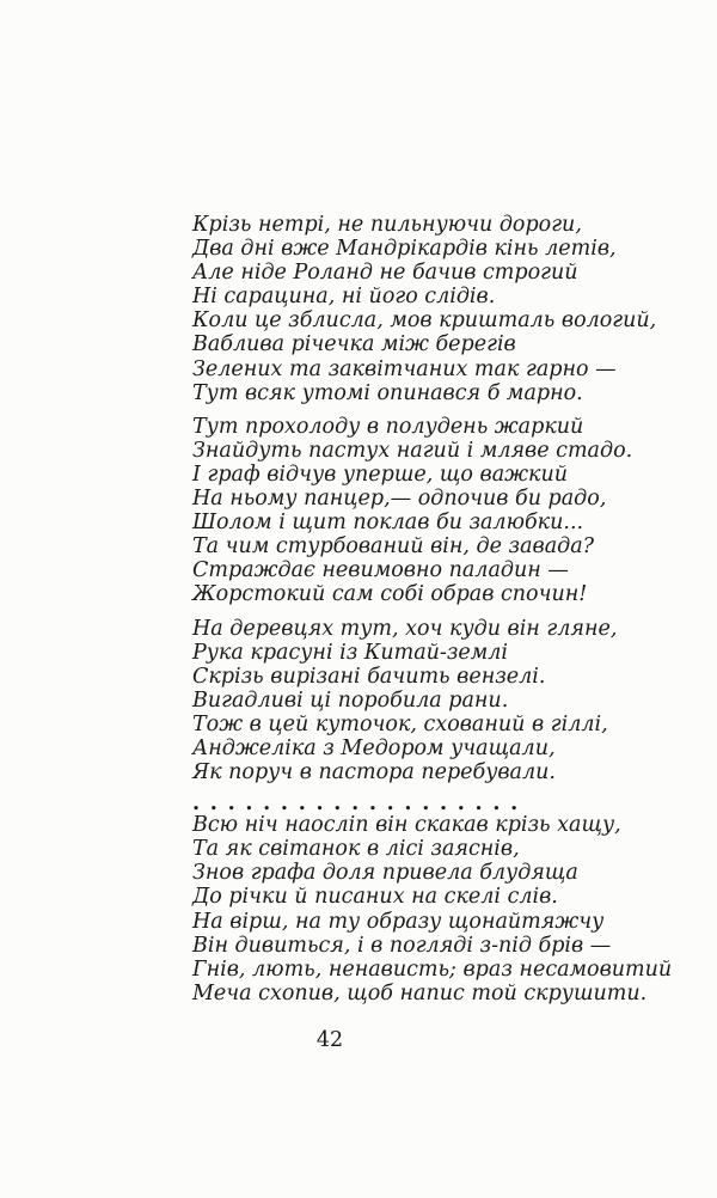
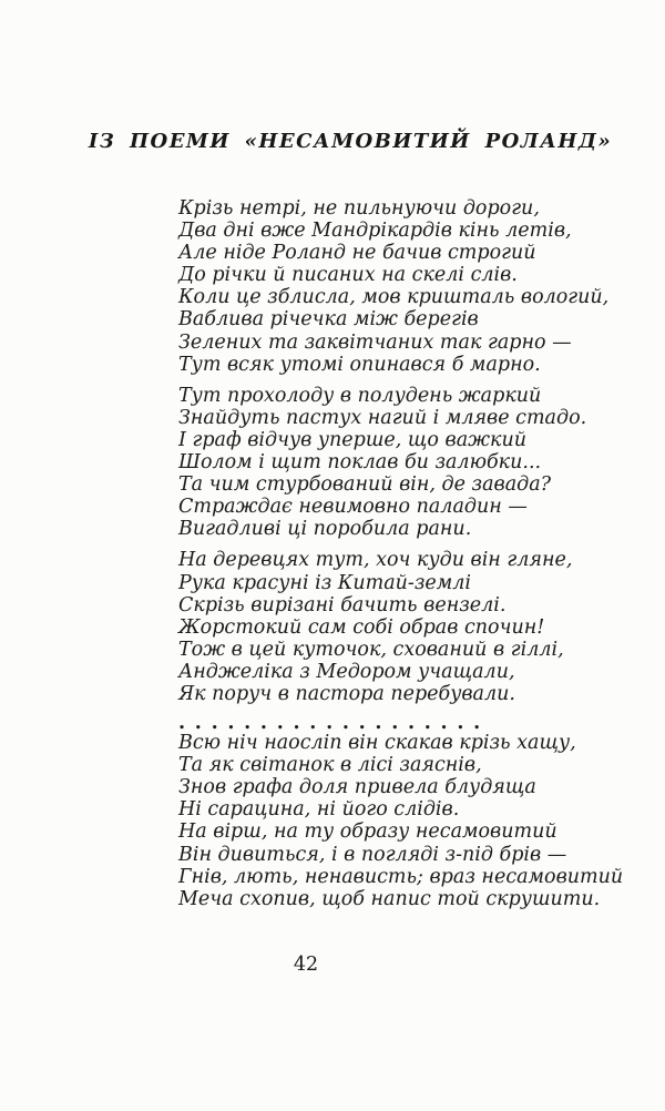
+ ІЗ ПОЕМИ «НЕСАМОВИТИЙ РОЛАНД»
  Крізь нетрі, не пильнуючи дороги,
  Два дні вже Мандрікардів кінь летів,
  Але ніде Роланд не бачив строгий
- Ні сарацина, ні його слідів.
+ До річки й писаних на скелі слів.
  Коли це зблисла, мов кришталь вологий,
  Ваблива річечка між берегів
  Зелених та заквітчаних так гарно —
  Тут всяк утомі опинався б марно.
  Тут прохолоду в полудень жаркий
  Знайдуть пастух нагий і мляве стадо.
  І граф відчув уперше, що важкий
- На ньому панцер,— одпочив би радо,
  Шолом і щит поклав би залюбки...
  Та чим стурбований він, де завада?
  Страждає невимовно паладин —
- Жорстокий сам собі обрав спочин!
+ Вигадливі ці поробила рани.
  На деревцях тут, хоч куди він гляне,
  Рука красуні із Китай-землі
  Скрізь вирізані бачить вензелі.
- Вигадливі ці поробила рани.
+ Жорстокий сам собі обрав спочин!
  Тож в цей куточок, схований в гіллі,
  Анджеліка з Медором учащали,
  Як поруч в пастора перебували.
  . . . . . . . . . . . . . . . . . . .
  Всю ніч наосліп він скакав крізь хащу,
  Та як світанок в лісі заяснів,
  Знов графа доля привела блудяща
- До річки й писаних на скелі слів.
+ Ні сарацина, ні його слідів.
- На вірш, на ту образу щонайтяжчу
+ На вірш, на ту образу несамовитий
  Він дивиться, і в погляді з-під брів —
  Гнів, лють, ненависть; враз несамовитий
  Меча схопив, щоб напис той скрушити.
  42
